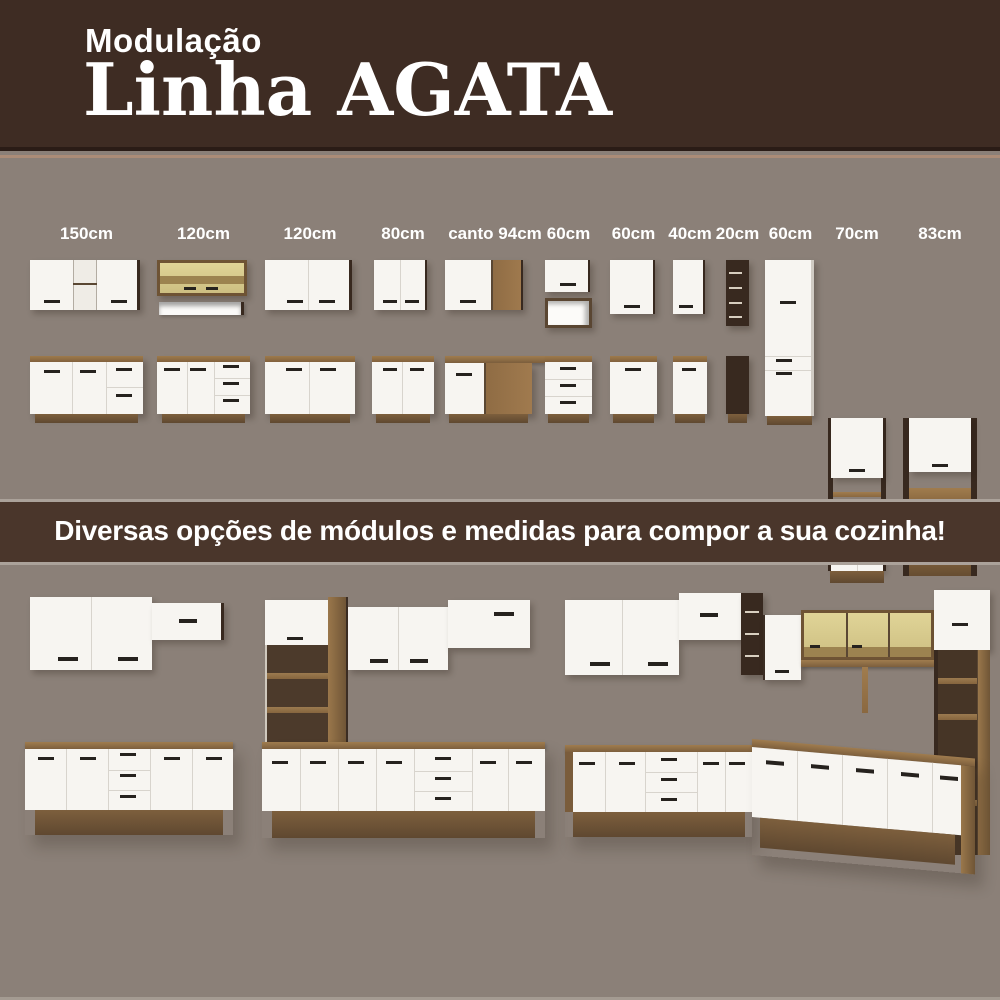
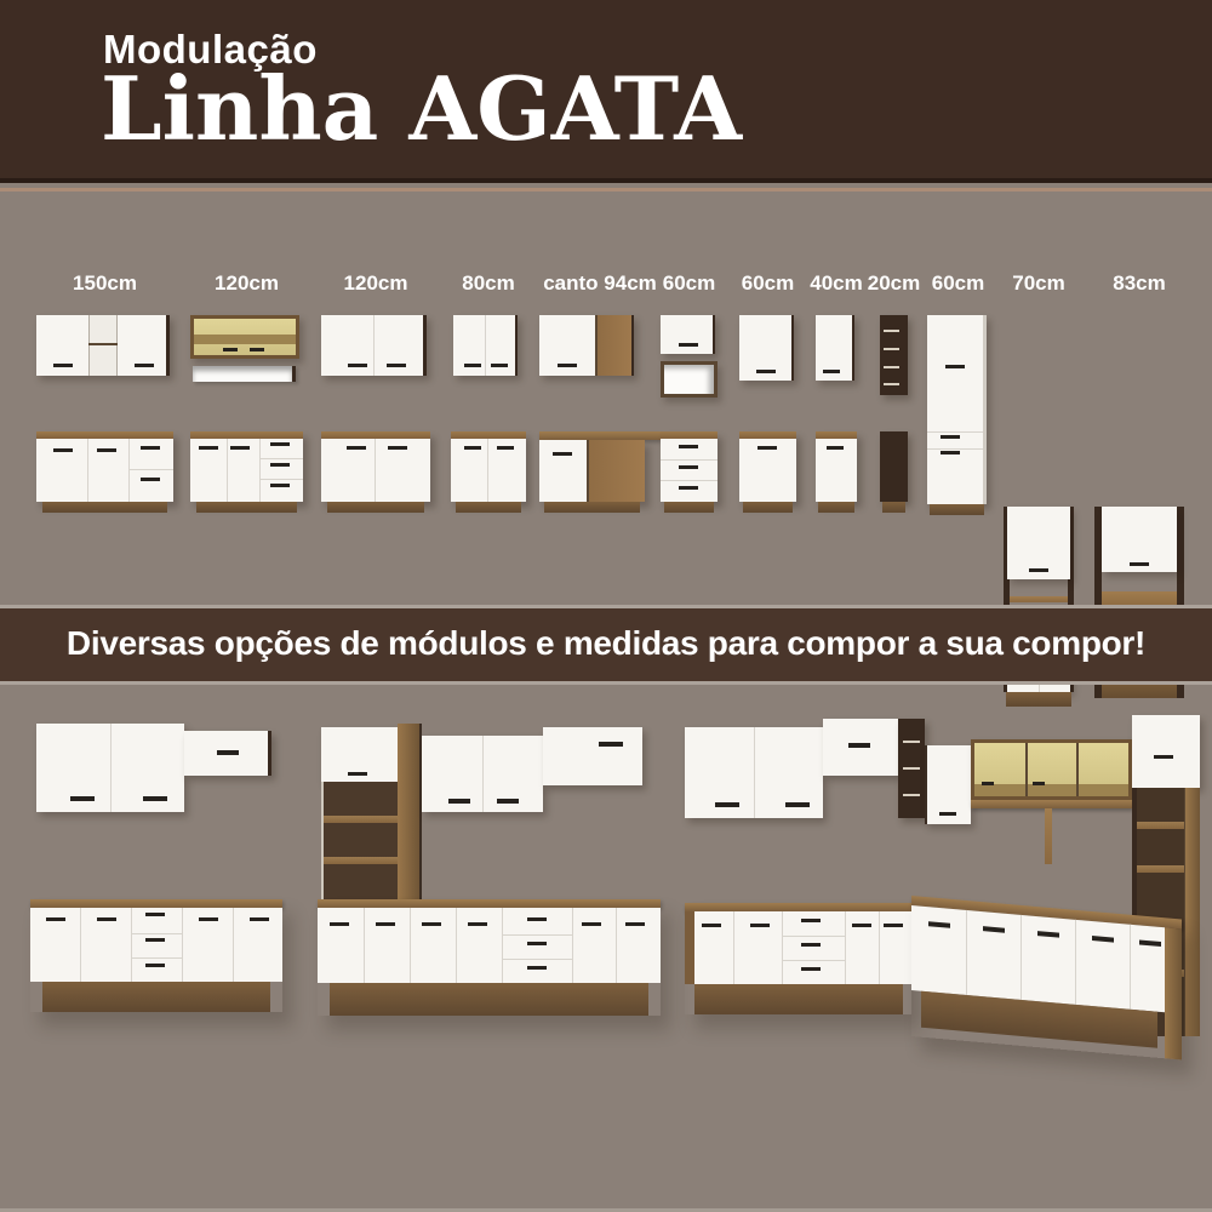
  Modulação
  Linha AGATA
  150cm
  120cm
  120cm
  80cm
  canto 94cm
  60cm
  60cm
  40cm
  20cm
  60cm
  70cm
  83cm
- Diversas opções de módulos e medidas para compor a sua cozinha!
+ Diversas opções de módulos e medidas para compor a sua compor!
